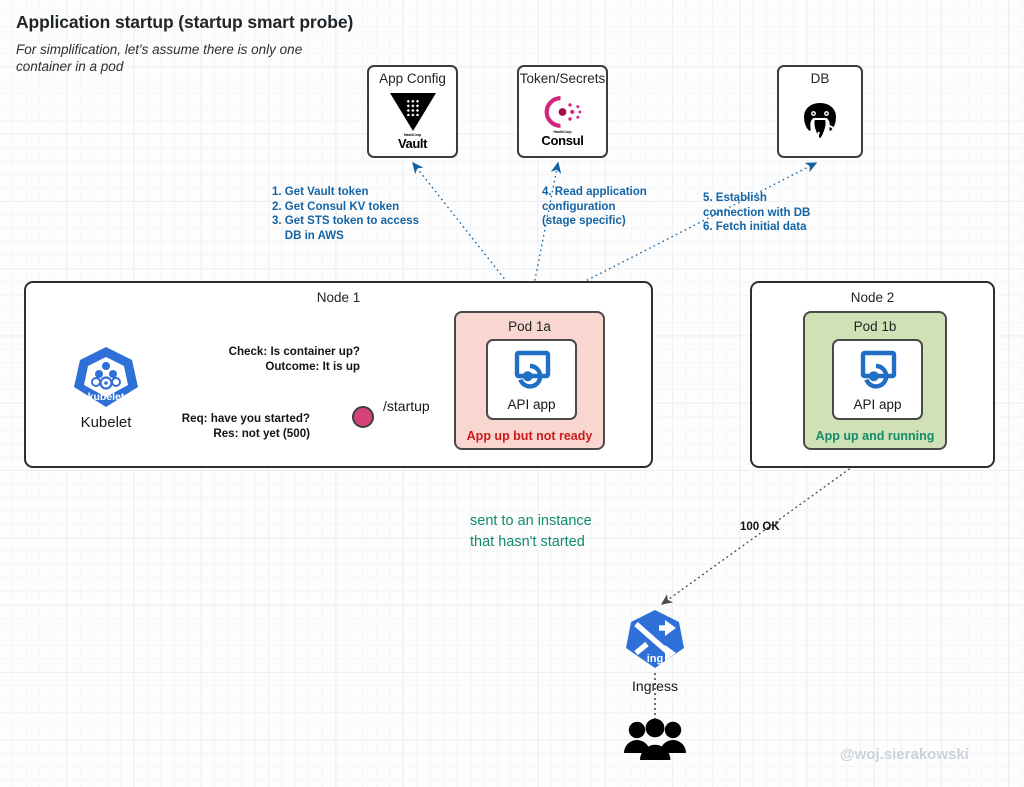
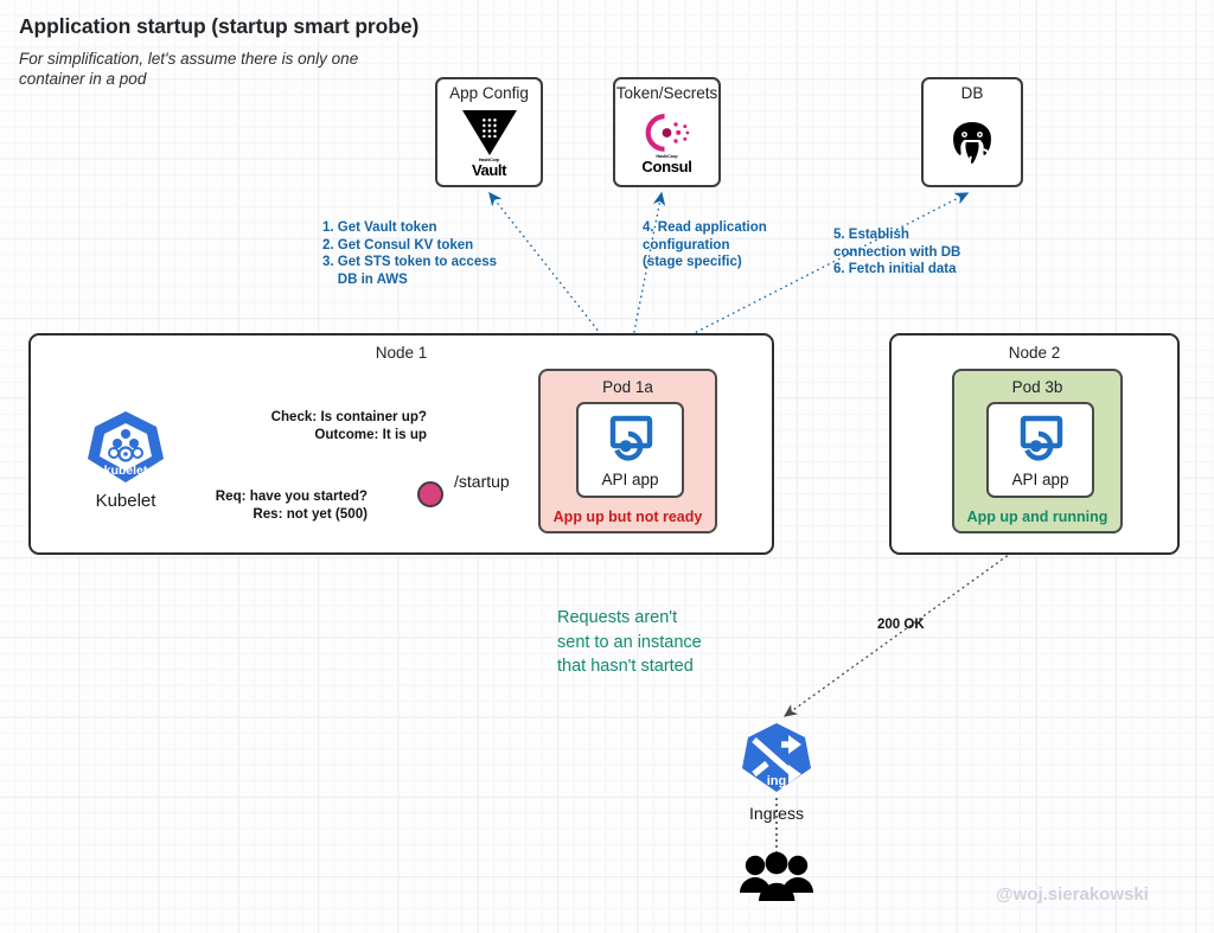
  Application startup (startup smart probe)
  For simplification, let's assume there is only one container in a pod
  App Config
  Vault
  Token/Secrets
  Consul
  DB
  1. Get Vault token
  2. Get Consul KV token
  3. Get STS token to access
  DB in AWS
  4. Read application
  configuration
  (stage specific)
  5. Establish
  connection with DB
  6. Fetch initial data
  Node 1
  Pod 1a
  API app
  App up but not ready
  kubelet
  Kubelet
  Check: Is container up?
  Outcome: It is up
  Req: have you started?
  Res: not yet (500)
  /startup
  Node 2
- Pod 1b
+ Pod 3b
  API app
  App up and running
+ Requests aren't
  sent to an instance
  that hasn't started
- 100 OK
+ 200 OK
  ing
  Ingress
  @woj.sierakowski
